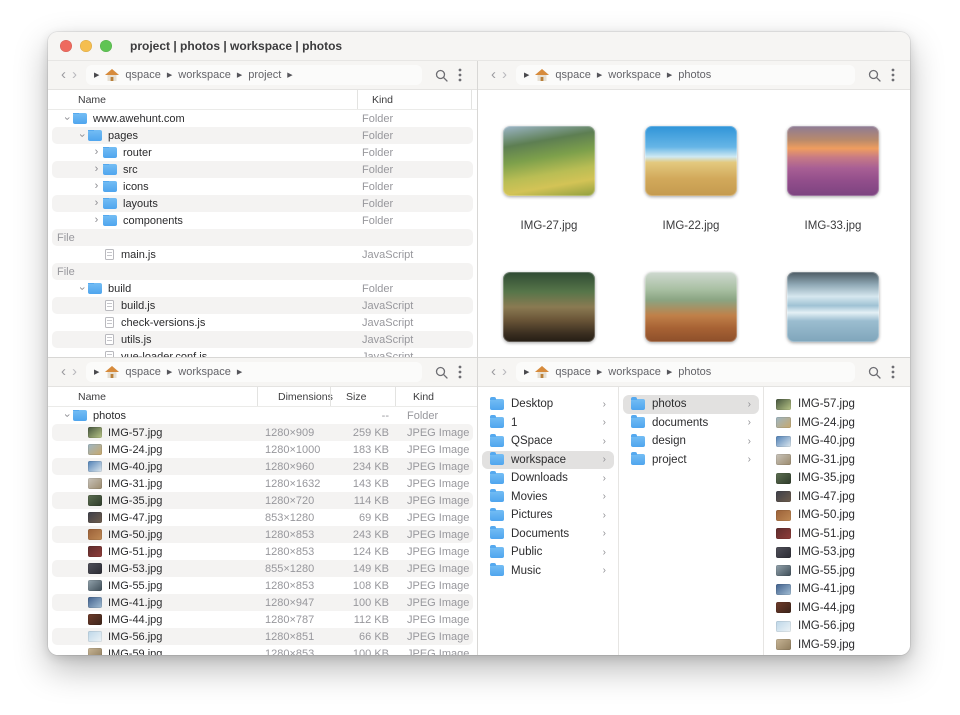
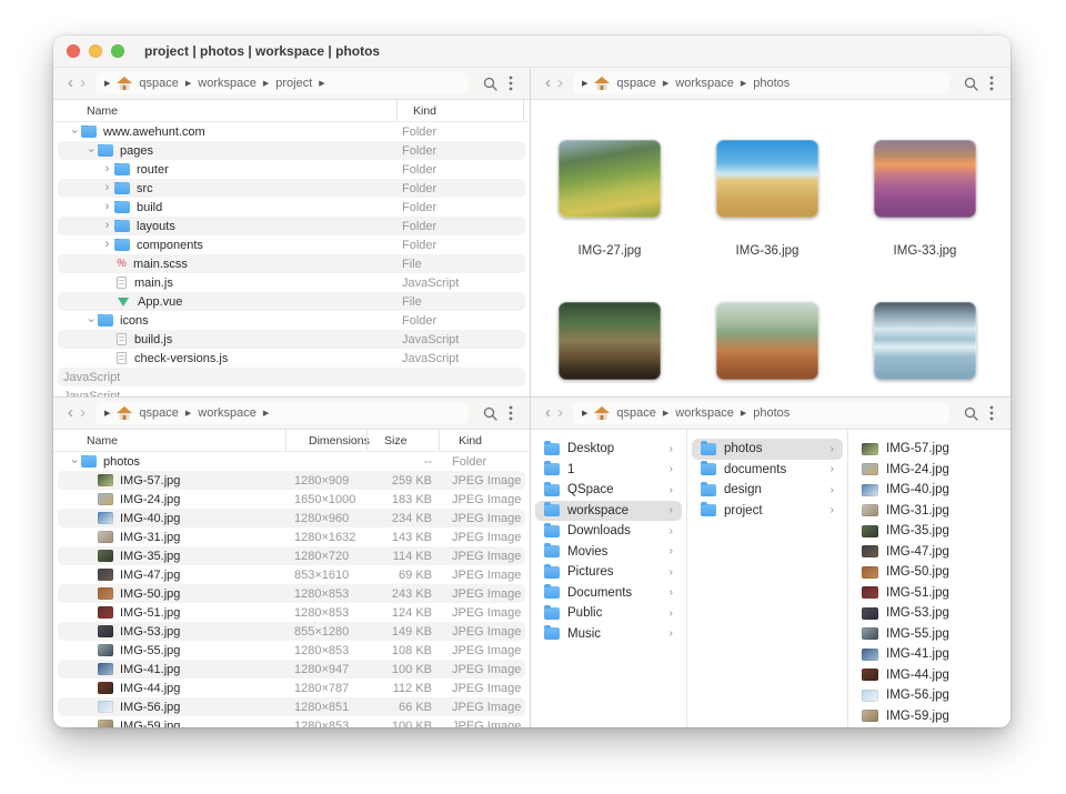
  project | photos | workspace | photos
  ‹
  ›
  qspace
  workspace
  project
  Name
  Kind
  www.awehunt.com
  Folder
  pages
  Folder
  ›
  router
  Folder
  ›
  src
  Folder
  ›
- icons
+ build
  Folder
  ›
  layouts
  Folder
  ›
  components
  Folder
+ %
+ main.scss
  File
  main.js
  JavaScript
+ App.vue
  File
- build
+ icons
  Folder
  build.js
  JavaScript
  check-versions.js
  JavaScript
- utils.js
  JavaScript
- vue-loader.conf.js
  JavaScript
  ‹
  ›
  qspace
  workspace
  photos
  IMG-27.jpg
- IMG-22.jpg
+ IMG-36.jpg
  IMG-33.jpg
  ‹
  ›
  qspace
  workspace
  Name
  Dimension
  Size
  Kind
  photos
  --
  Folder
  IMG-57.jpg
  1280×909
  259 KB
  JPEG Image
  IMG-24.jpg
- 1280×1000
+ 1650×1000
  183 KB
  JPEG Image
  IMG-40.jpg
  1280×960
  234 KB
  JPEG Image
  IMG-31.jpg
  1280×1632
  143 KB
  JPEG Image
  IMG-35.jpg
  1280×720
  114 KB
  JPEG Image
  IMG-47.jpg
- 853×1280
+ 853×1610
  69 KB
  JPEG Image
  IMG-50.jpg
  1280×853
  243 KB
  JPEG Image
  IMG-51.jpg
  1280×853
  124 KB
  JPEG Image
  IMG-53.jpg
  855×1280
  149 KB
  JPEG Image
  IMG-55.jpg
  1280×853
  108 KB
  JPEG Image
  IMG-41.jpg
  1280×947
  100 KB
  JPEG Image
  IMG-44.jpg
  1280×787
  112 KB
  JPEG Image
  IMG-56.jpg
  1280×851
  66 KB
  JPEG Image
  IMG-59.jpg
  1280×853
  100 KB
  JPEG Image
  ‹
  ›
  qspace
  workspace
  photos
  Desktop
  ›
  1
  ›
  QSpace
  ›
  workspace
  ›
  Downloads
  ›
  Movies
  ›
  Pictures
  ›
  Documents
  ›
  Public
  ›
  Music
  ›
  photos
  ›
  documents
  ›
  design
  ›
  project
  ›
  IMG-57.jpg
  IMG-24.jpg
  IMG-40.jpg
  IMG-31.jpg
  IMG-35.jpg
  IMG-47.jpg
  IMG-50.jpg
  IMG-51.jpg
  IMG-53.jpg
  IMG-55.jpg
  IMG-41.jpg
  IMG-44.jpg
  IMG-56.jpg
  IMG-59.jpg
